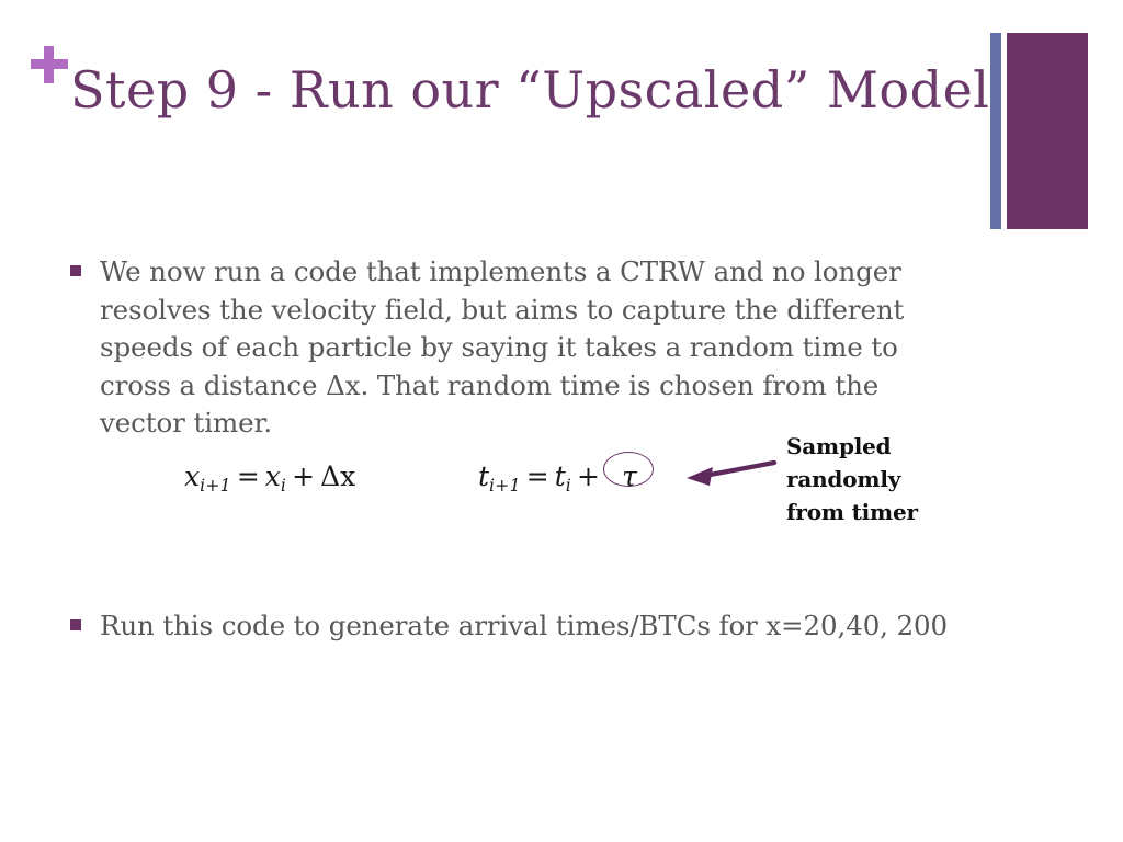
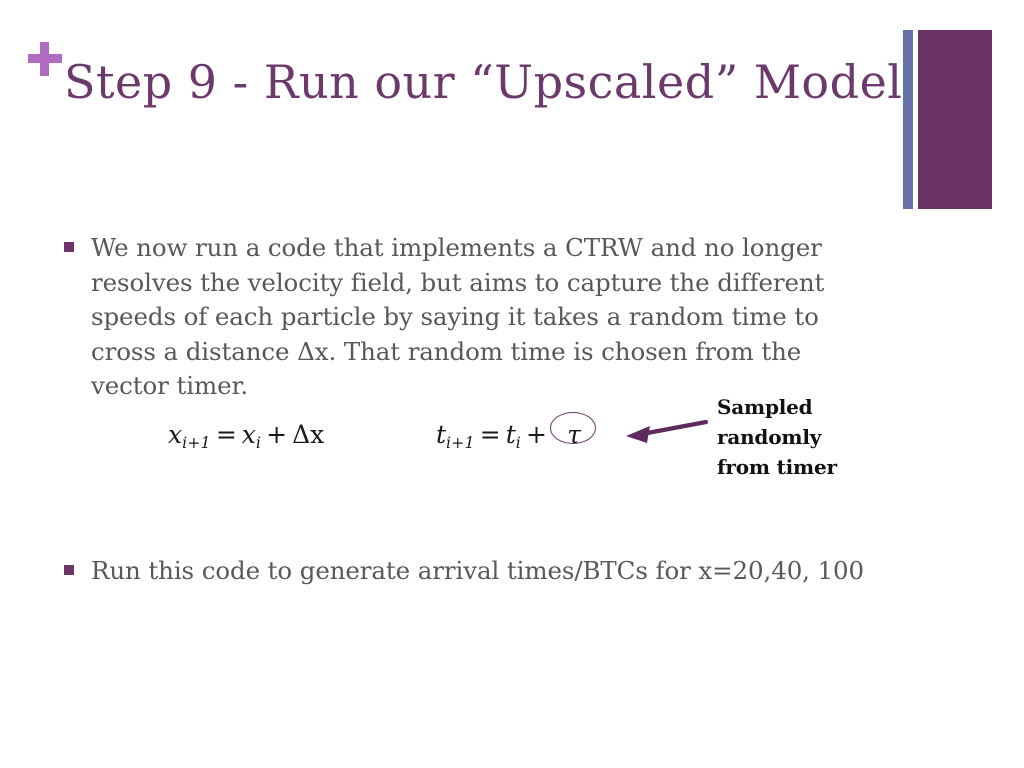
  Step 9 - Run our “Upscaled” Model
  We now run a code that implements a CTRW and no longer resolves the velocity field, but aims to capture the different speeds of each particle by saying it takes a random time to cross a distance Δx. That random time is chosen from the vector timer.
  xi+1 = xi + Δx
  ti+1 = ti + τ
  Sampled
  randomly
  from timer
- Run this code to generate arrival times/BTCs for x=20,40, 200
+ Run this code to generate arrival times/BTCs for x=20,40, 100
